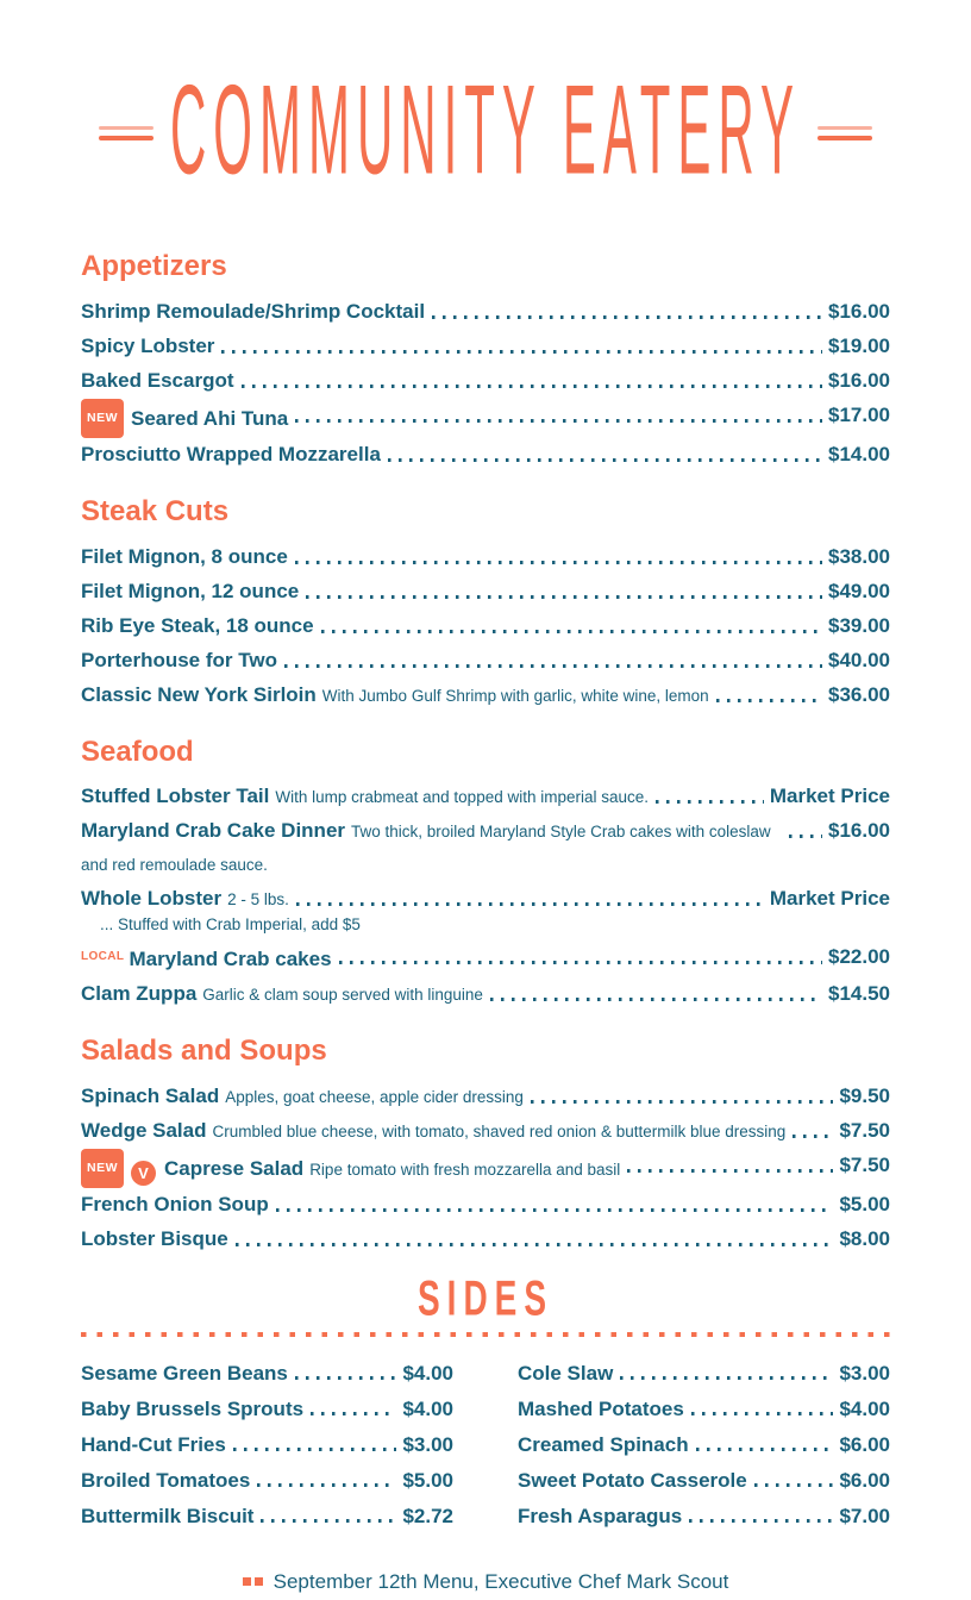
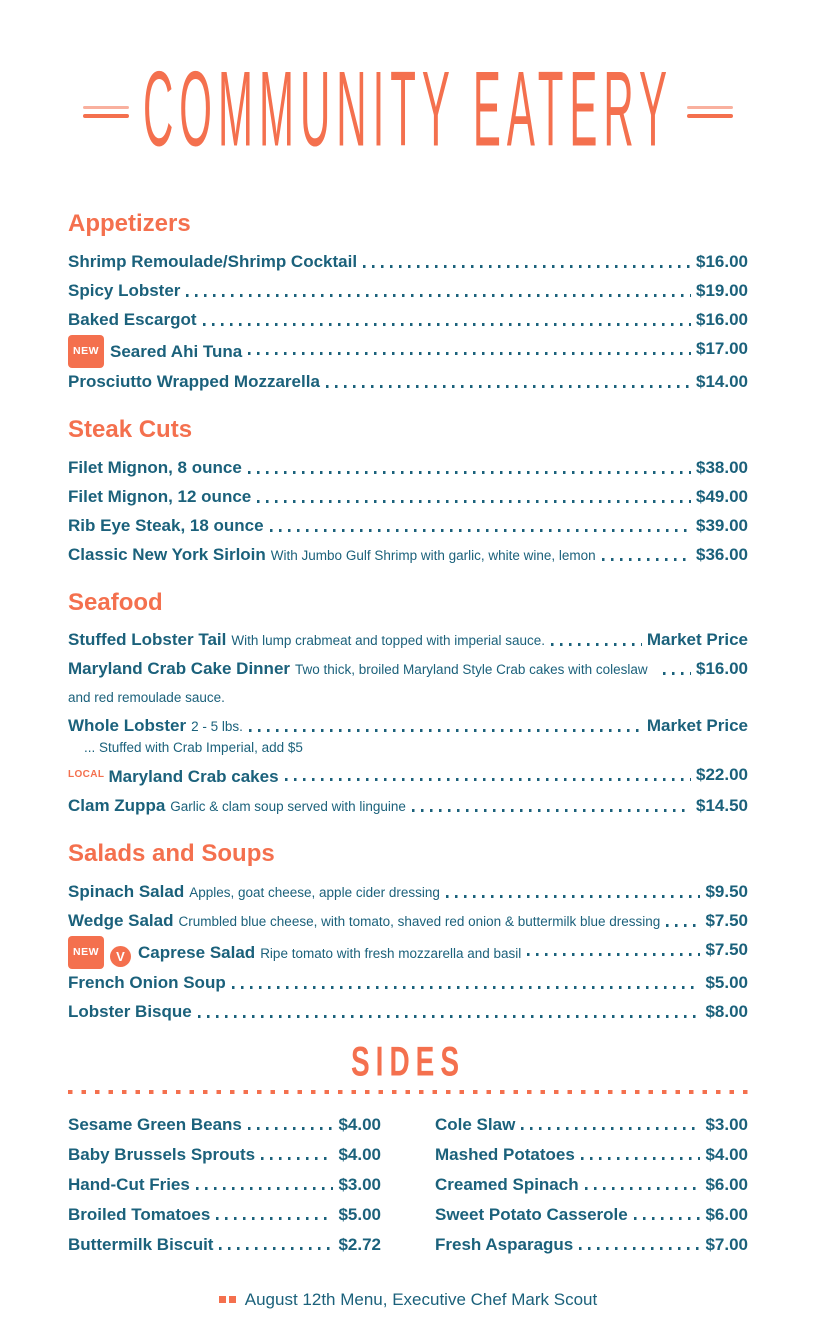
  COMMUNITY EATERY
  Appetizers
  Shrimp Remoulade/Shrimp Cocktail
  $16.00
  Spicy Lobster
  $19.00
  Baked Escargot
  $16.00
  NEW Seared Ahi Tuna
  $17.00
  Prosciutto Wrapped Mozzarella
  $14.00
  Steak Cuts
  Filet Mignon, 8 ounce
  $38.00
  Filet Mignon, 12 ounce
  $49.00
  Rib Eye Steak, 18 ounce
  $39.00
- Porterhouse for Two
- $40.00
  Classic New York Sirloin With Jumbo Gulf Shrimp with garlic, white wine, lemon
  $36.00
  Seafood
  Stuffed Lobster Tail With lump crabmeat and topped with imperial sauce.
  Market Price
  Maryland Crab Cake Dinner Two thick, broiled Maryland Style Crab cakes with coleslaw and red remoulade sauce.
  $16.00
  Whole Lobster 2 - 5 lbs.
  Market Price
  ... Stuffed with Crab Imperial, add $5
  LOCAL Maryland Crab cakes
  $22.00
  Clam Zuppa Garlic & clam soup served with linguine
  $14.50
  Salads and Soups
  Spinach Salad Apples, goat cheese, apple cider dressing
  $9.50
  Wedge Salad Crumbled blue cheese, with tomato, shaved red onion & buttermilk blue dressing
  $7.50
  NEW V Caprese Salad Ripe tomato with fresh mozzarella and basil
  $7.50
  French Onion Soup
  $5.00
  Lobster Bisque
  $8.00
  SIDES
  Sesame Green Beans
  $4.00
  Baby Brussels Sprouts
  $4.00
  Hand-Cut Fries
  $3.00
  Broiled Tomatoes
  $5.00
  Buttermilk Biscuit
  $2.72
  Cole Slaw
  $3.00
  Mashed Potatoes
  $4.00
  Creamed Spinach
  $6.00
  Sweet Potato Casserole
  $6.00
  Fresh Asparagus
  $7.00
- September 12th Menu, Executive Chef Mark Scout
+ August 12th Menu, Executive Chef Mark Scout
